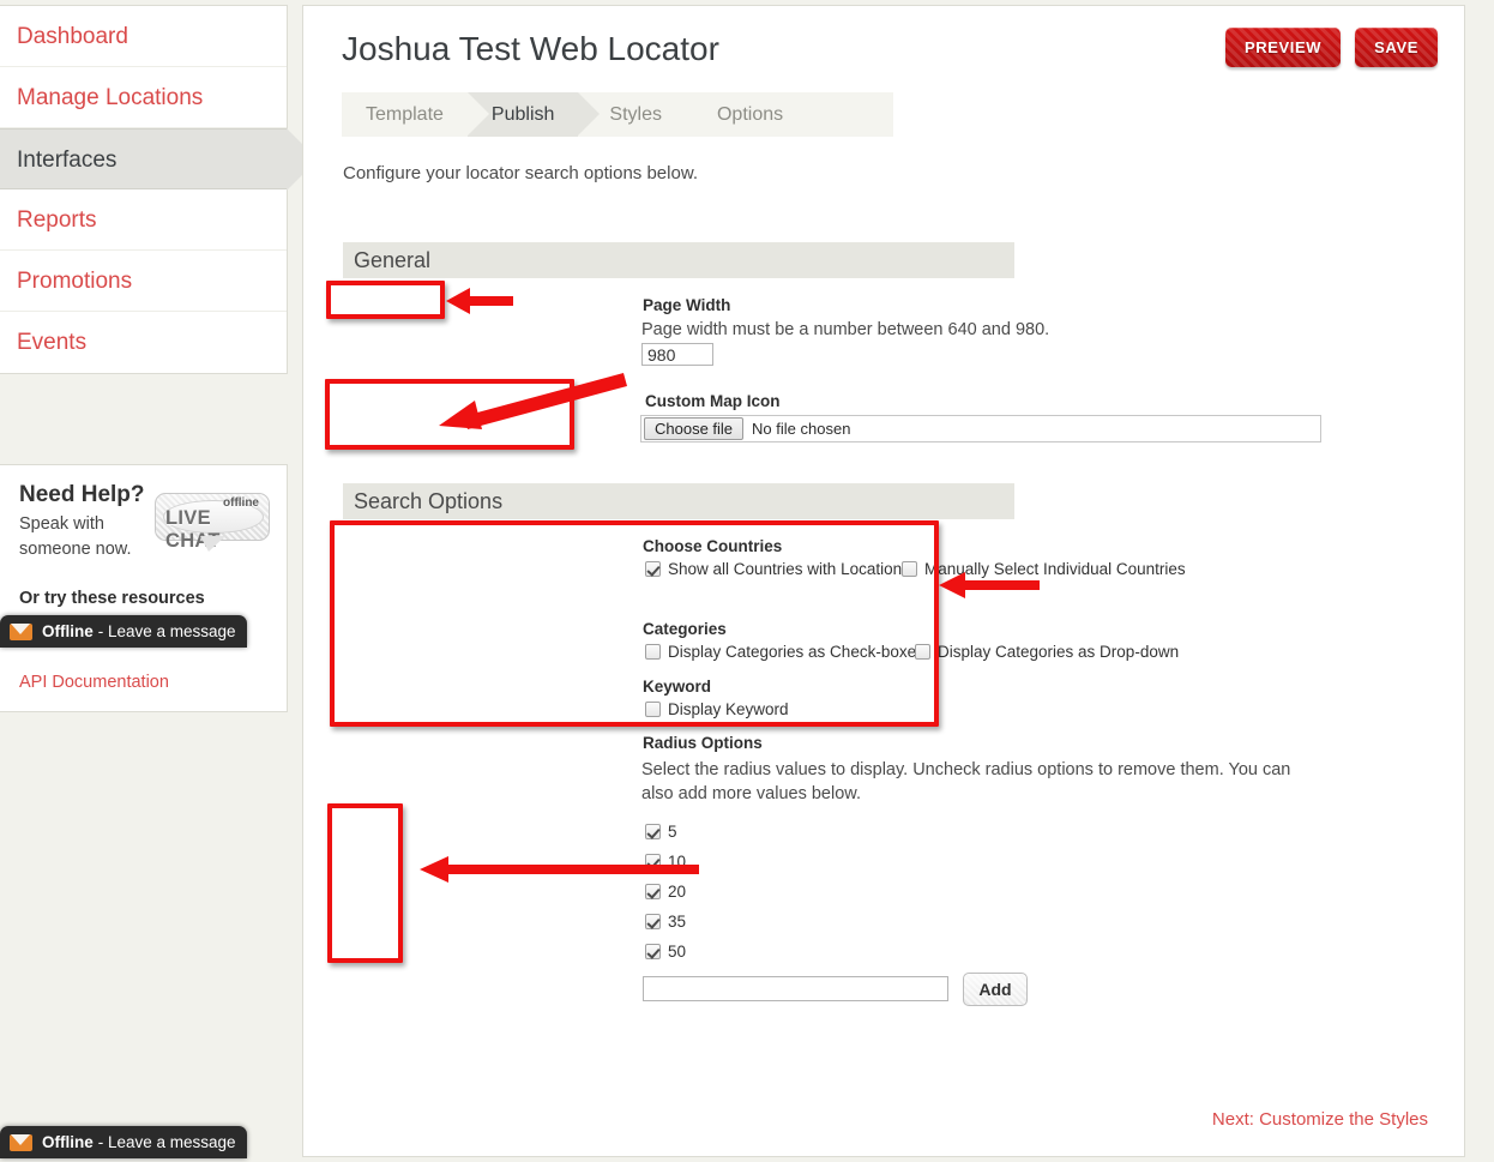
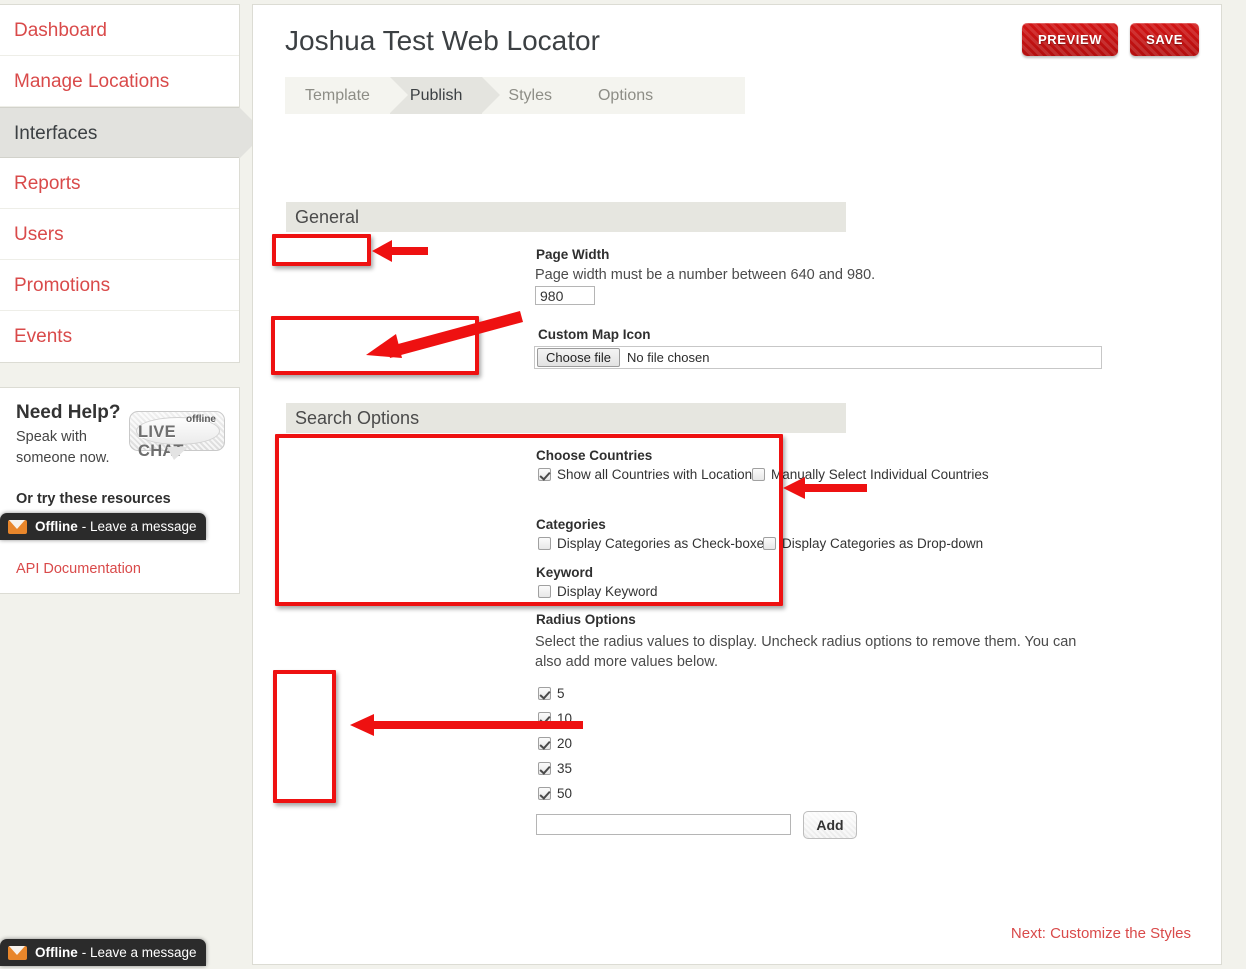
  Dashboard
  Manage Locations
  Interfaces
  Reports
+ Users
  Promotions
  Events
  Need Help?
  Speak with someone now.
  LIVE CHAT
  offline
  Or try these resources
  API Documentation
  Offline
  - Leave a message
  Offline
  - Leave a message
  Joshua Test Web Locator
  PREVIEW
  SAVE
  Template
  Publish
  Styles
  Options
- Configure your locator search options below.
  General
  Page Width
  Page width must be a number between 640 and 980.
  980
  Custom Map Icon
  Choose file
  No file chosen
  Search Options
  Choose Countries
  Show all Countries with Location
  Manually Select Individual Countries
  Categories
  Display Categories as Check-boxe
  Display Categories as Drop-down
  Keyword
  Display Keyword
  Radius Options
  Select the radius values to display. Uncheck radius options to remove them. You can also add more values below.
  5
  10
  20
  35
  50
  Add
  Next: Customize the Styles
